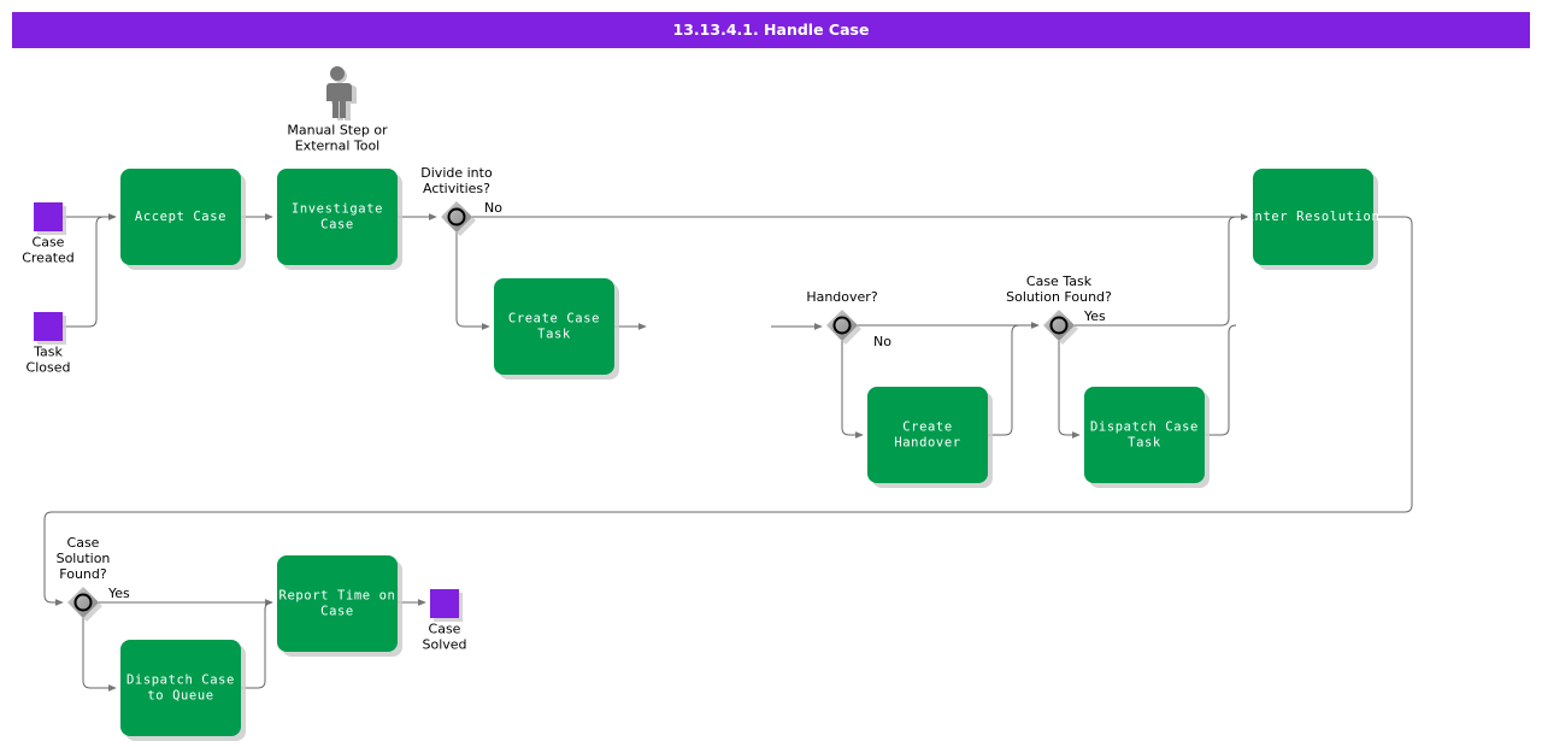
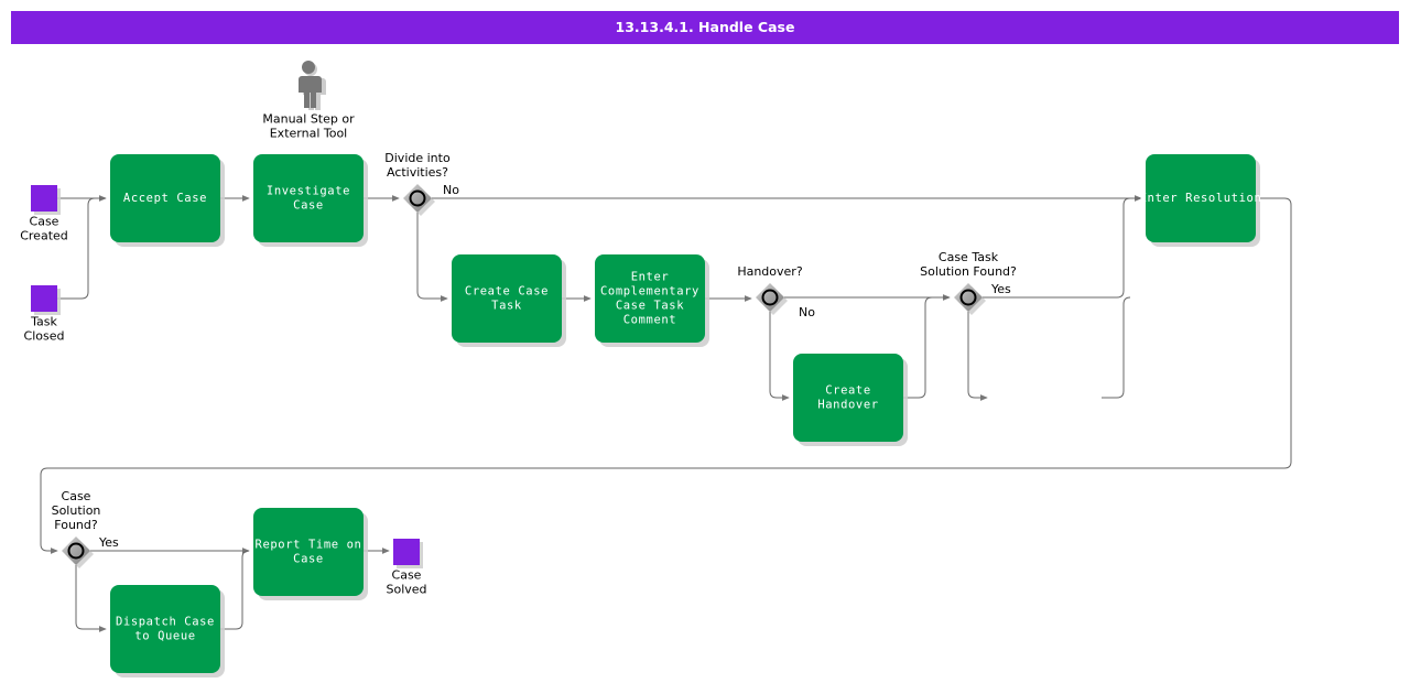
  13.13.4.1. Handle Case
  Accept Case
  Investigate Case
  Create Case Task
+ Enter Complementary Case Task Comment
  Create Handover
- Dispatch Case Task
  Enter Resolution
  Report Time on Case
  Dispatch Case to Queue
  Case Created
  Task Closed
  Case Solved
  Divide into Activities?
  Handover?
  Case Task Solution Found?
  Case Solution Found?
  Manual Step or External Tool
  No
  No
  Yes
  Yes
